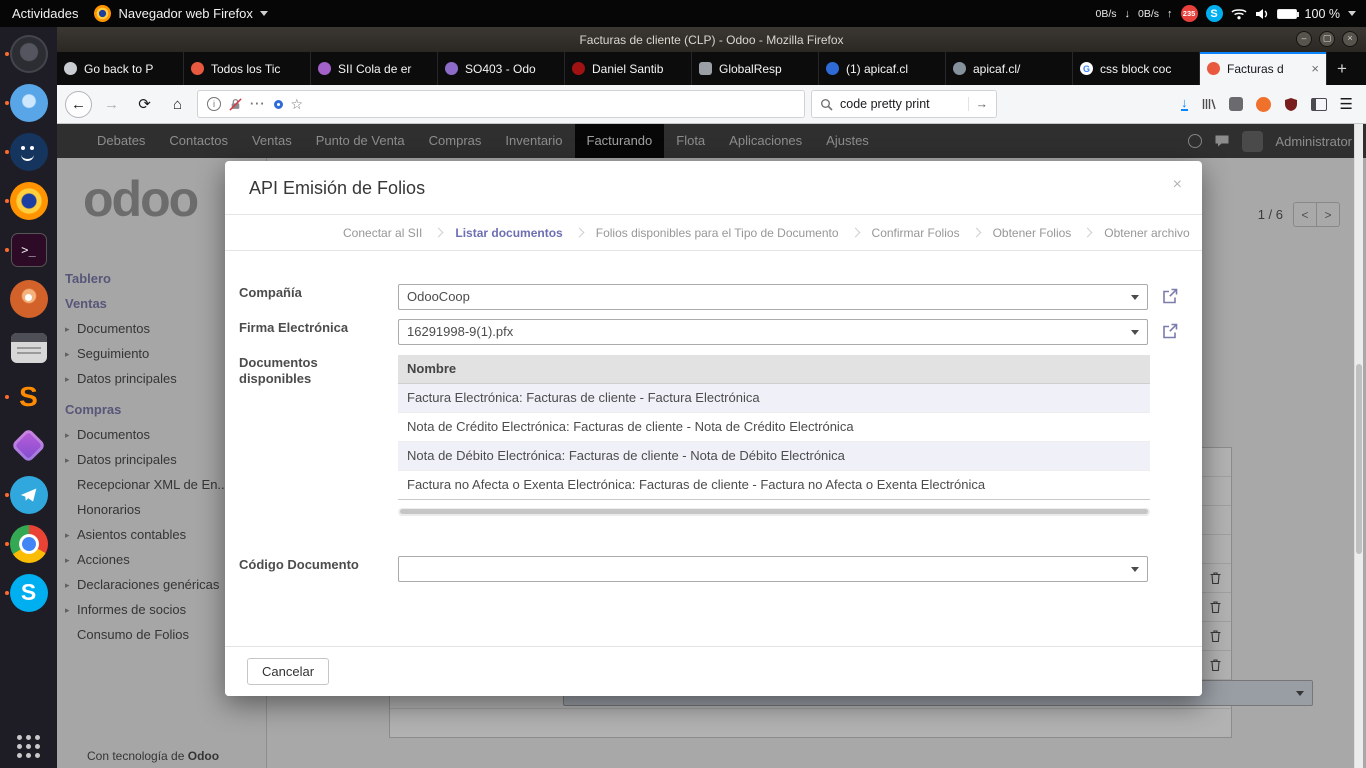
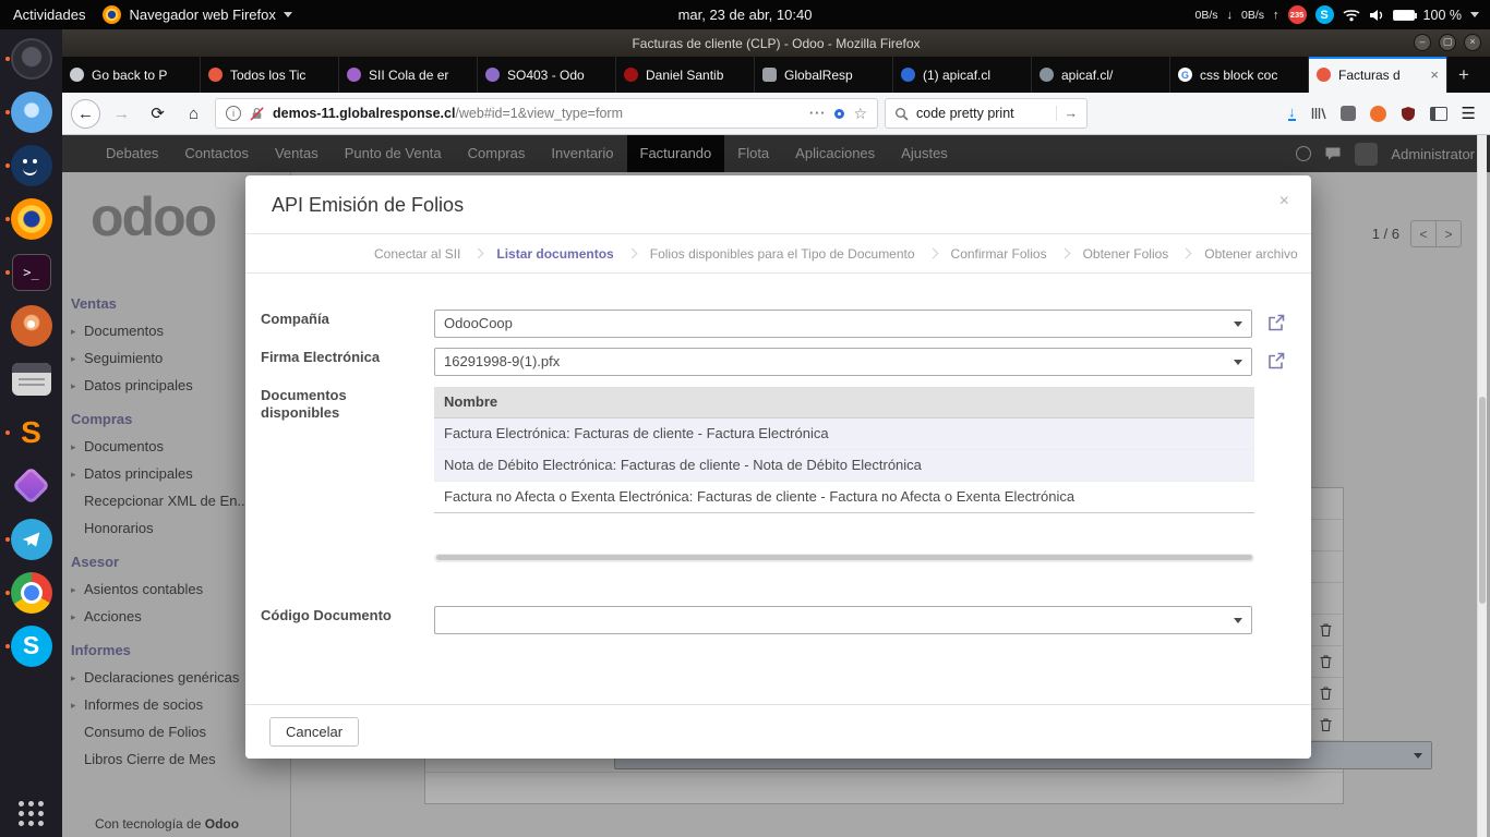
  Actividades
  Navegador web Firefox
+ mar, 23 de abr, 10:40
  0B/s
  ↓
  0B/s
  ↑
  235
  S
  100 %
  >_
  S
  S
  Facturas de cliente (CLP) - Odoo - Mozilla Firefox
  –
  ▢
  ×
  Go back to P
  Todos los Tic
  SII Cola de er
  SO403 - Odo
  Daniel Santib
  GlobalResp
  (1) apicaf.cl
  apicaf.cl/
  G
  css block coc
  Facturas d
  ×
  +
  ←
  →
  ⟳
  ⌂
  i
+ demos-11.globalresponse.cl/web#id=1&view_type=form
  ···
  ☆
  code pretty print
  →
  ↓
  ☰
  Debates
  Contactos
  Ventas
  Punto de Venta
  Compras
  Inventario
  Facturando
  Flota
  Aplicaciones
  Ajustes
  Administrator
  odoo
- Tablero
  Ventas
  ▸
  Documentos
  ▸
  Seguimiento
  ▸
  Datos principales
  Compras
  ▸
  Documentos
  ▸
  Datos principales
  Recepcionar XML de En..
  Honorarios
+ Asesor
  ▸
  Asientos contables
  ▸
  Acciones
+ Informes
  ▸
  Declaraciones genéricas
  ▸
  Informes de socios
  Consumo de Folios
+ Libros Cierre de Mes
  Con tecnología de Odoo
  1 / 6
  <
  >
  API Emisión de Folios
  ×
  Conectar al SII
  Listar documentos
  Folios disponibles para el Tipo de Documento
  Confirmar Folios
  Obtener Folios
  Obtener archivo
  Compañía
  OdooCoop
  Firma Electrónica
  16291998-9(1).pfx
  Documentos disponibles
  Nombre
  Factura Electrónica: Facturas de cliente - Factura Electrónica
- Nota de Crédito Electrónica: Facturas de cliente - Nota de Crédito Electrónica
  Nota de Débito Electrónica: Facturas de cliente - Nota de Débito Electrónica
  Factura no Afecta o Exenta Electrónica: Facturas de cliente - Factura no Afecta o Exenta Electrónica
  Código Documento
  Cancelar
